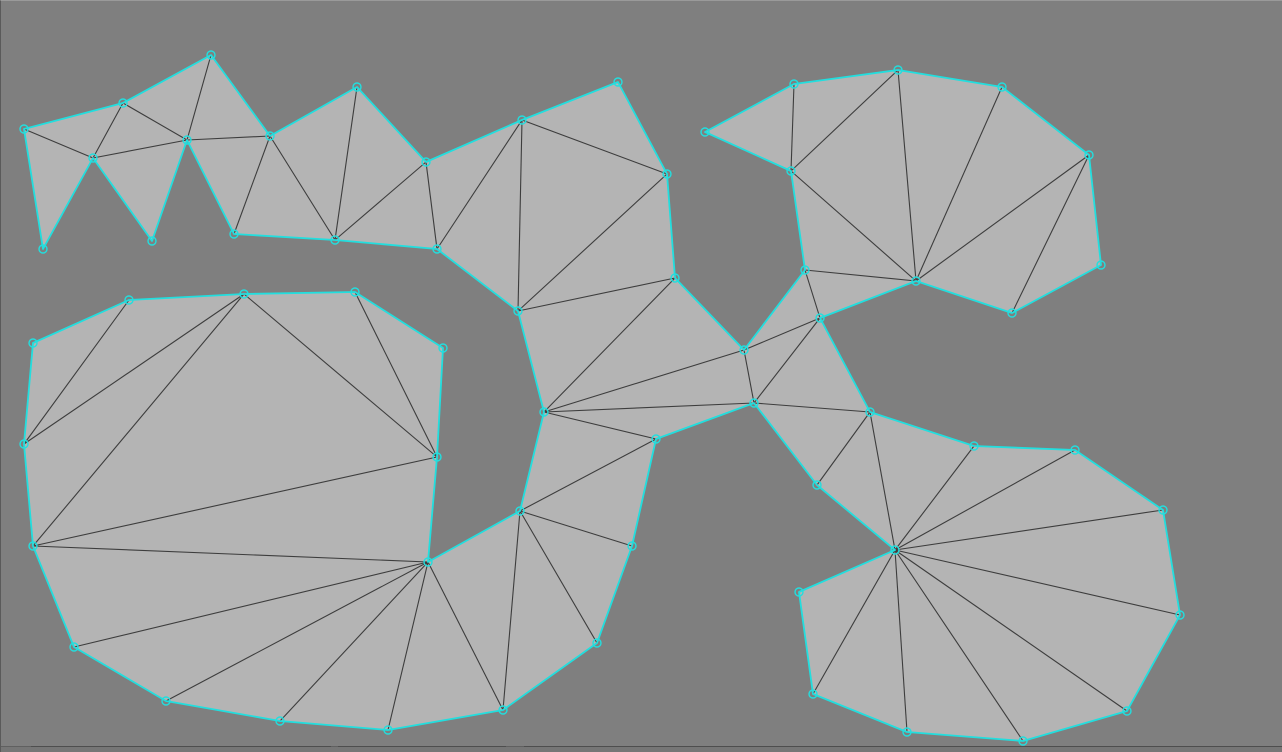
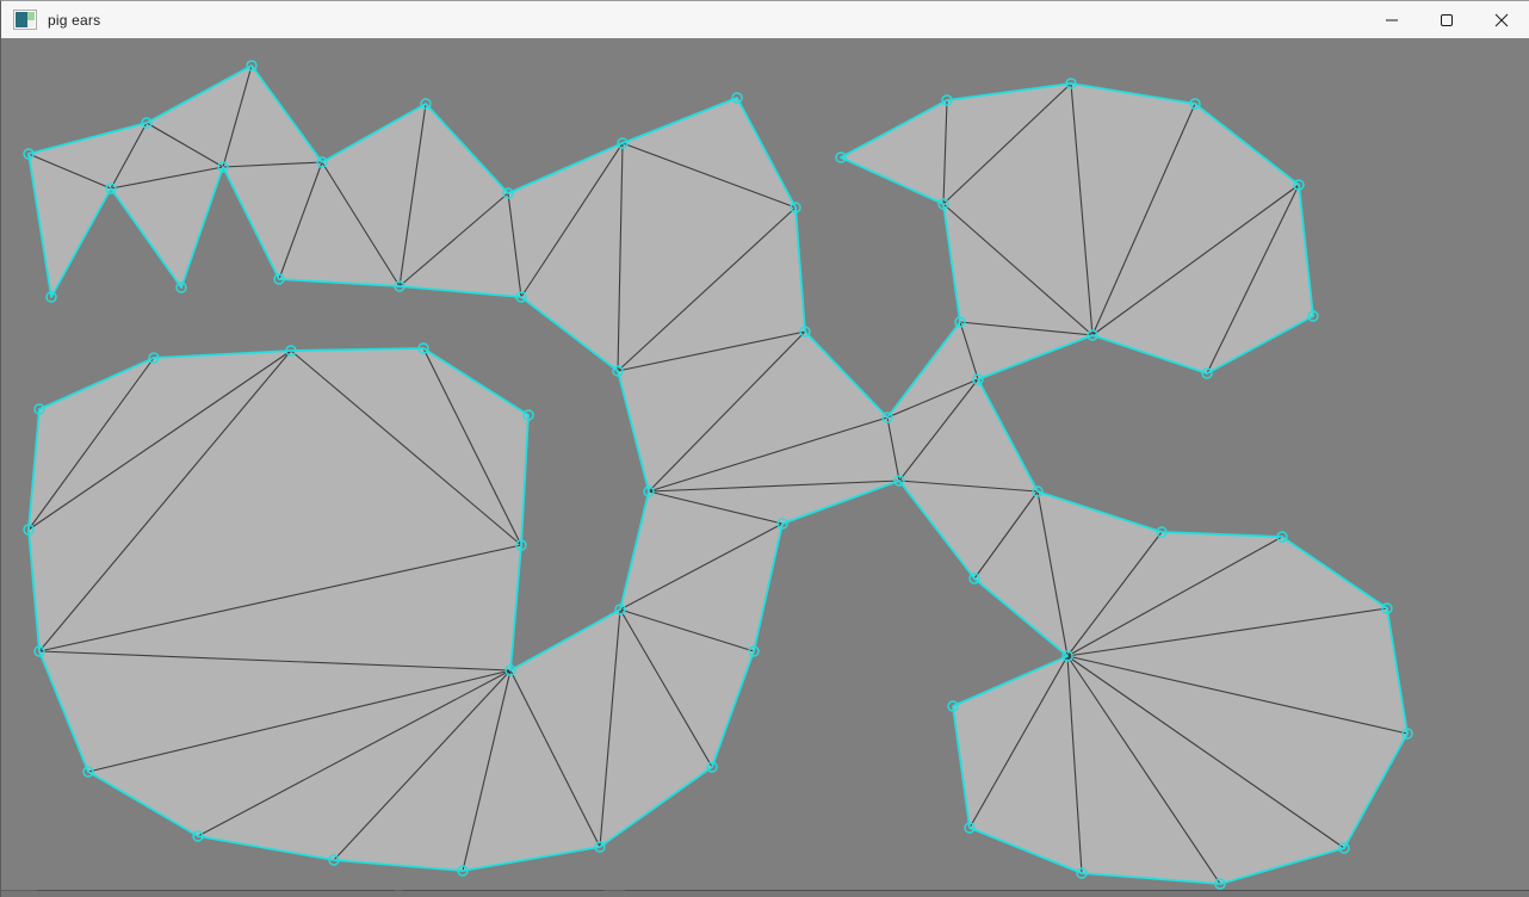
+ pig ears
